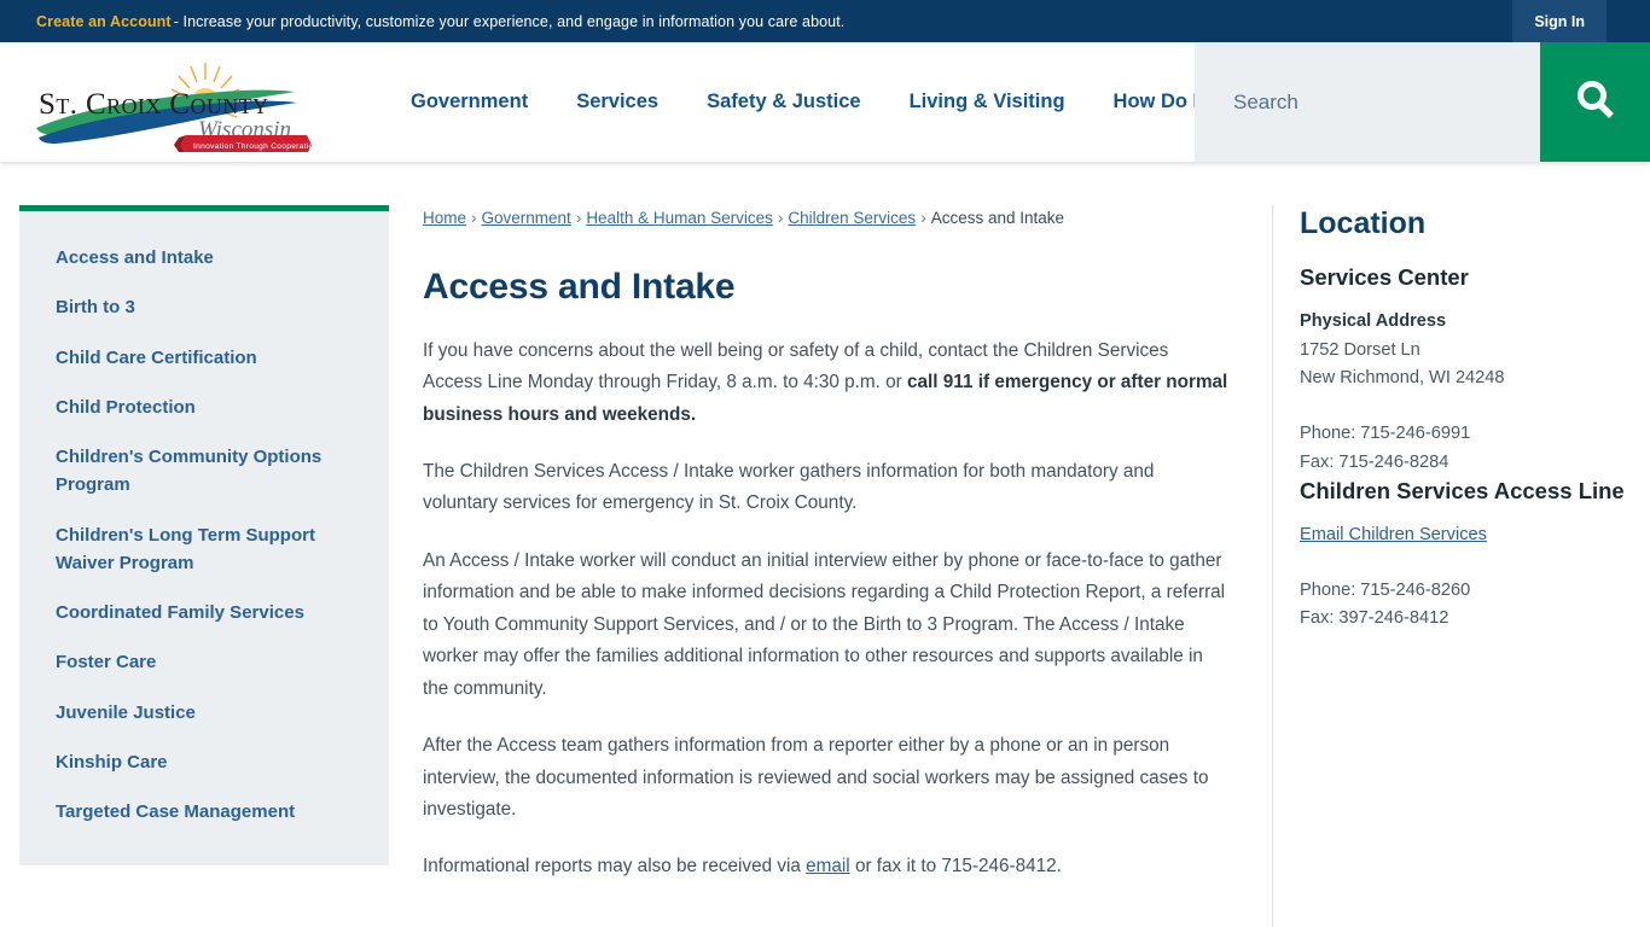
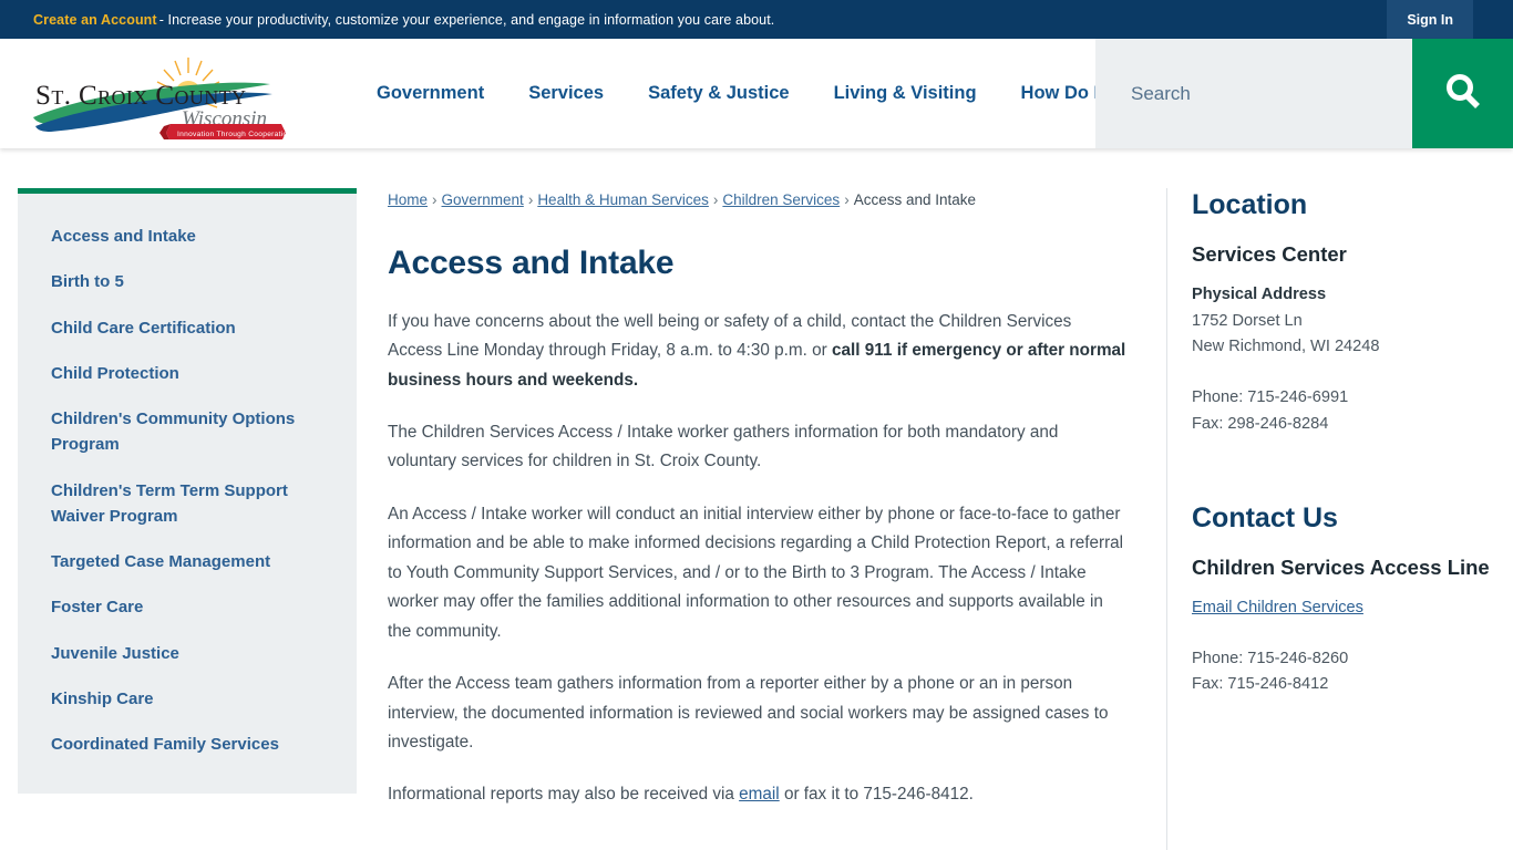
  Create an Account
  - Increase your productivity, customize your experience, and engage in information you care about.
  Sign In
  ST. CROIX COUNTY
  Wisconsin
  Government
  Services
  Safety & Justice
  Living & Visiting
  Search
  Access and Intake
- Birth to 3
+ Birth to 5
  Child Care Certification
  Child Protection
  Children's Community Options Program
- Children's Long Term Support Waiver Program
+ Children's Term Term Support Waiver Program
- Coordinated Family Services
+ Targeted Case Management
  Foster Care
  Juvenile Justice
  Kinship Care
- Targeted Case Management
+ Coordinated Family Services
  Home › Government › Health & Human Services › Children Services › Access and Intake
  Access and Intake
  If you have concerns about the well being or safety of a child, contact the Children Services Access Line Monday through Friday, 8 a.m. to 4:30 p.m. or call 911 if emergency or after normal business hours and weekends.
- The Children Services Access / Intake worker gathers information for both mandatory and voluntary services for emergency in St. Croix County.
+ The Children Services Access / Intake worker gathers information for both mandatory and voluntary services for children in St. Croix County.
  An Access / Intake worker will conduct an initial interview either by phone or face-to-face to gather information and be able to make informed decisions regarding a Child Protection Report, a referral to Youth Community Support Services, and / or to the Birth to 3 Program. The Access / Intake worker may offer the families additional information to other resources and supports available in the community.
  After the Access team gathers information from a reporter either by a phone or an in person interview, the documented information is reviewed and social workers may be assigned cases to investigate.
  Informational reports may also be received via email or fax it to 715-246-8412.
  Location
  Services Center
  Physical Address
  1752 Dorset Ln
  New Richmond, WI 24248
  Phone: 715-246-6991
- Fax: 715-246-8284
+ Fax: 298-246-8284
+ Contact Us
  Children Services Access Line
  Email Children Services
  Phone: 715-246-8260
- Fax: 397-246-8412
+ Fax: 715-246-8412
